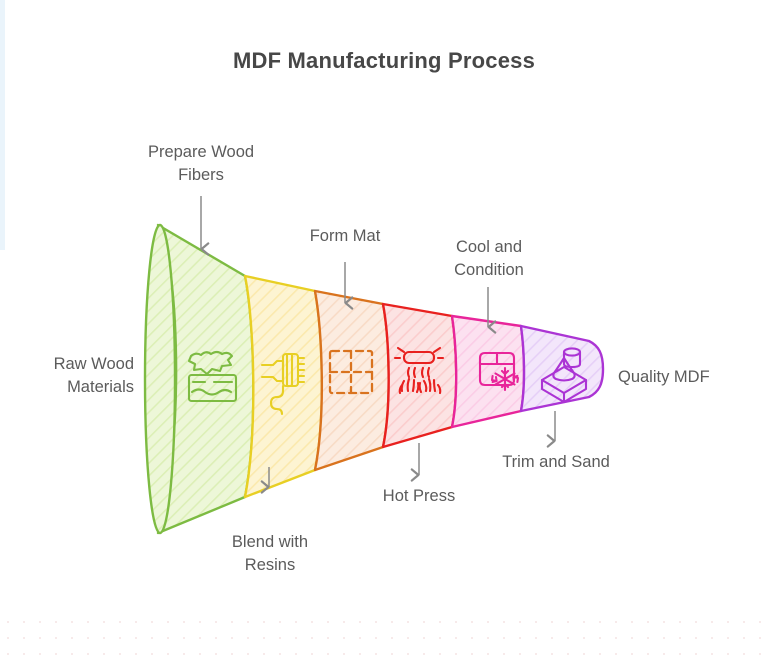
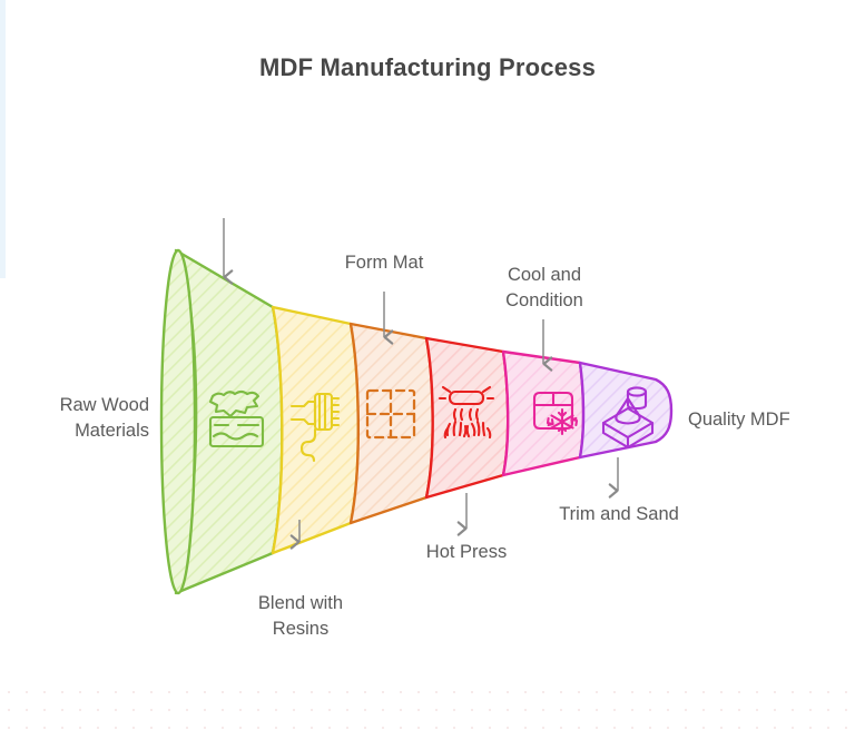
  MDF Manufacturing Process
  Raw Wood
  Materials
- Prepare Wood
- Fibers
  Blend with
  Resins
  Form Mat
  Hot Press
  Cool and
  Condition
  Trim and Sand
  Quality MDF
